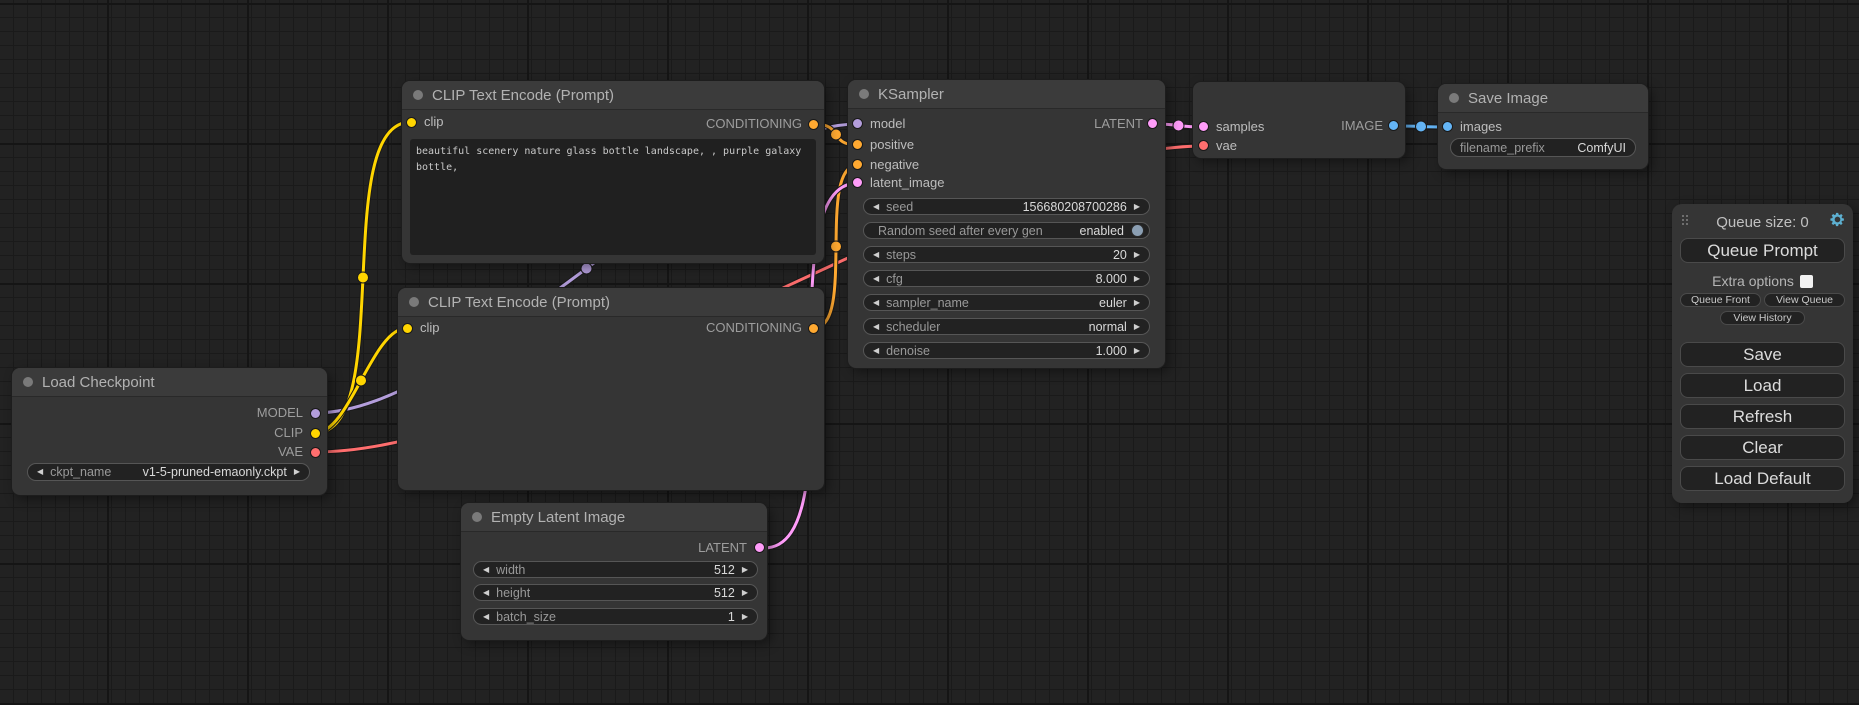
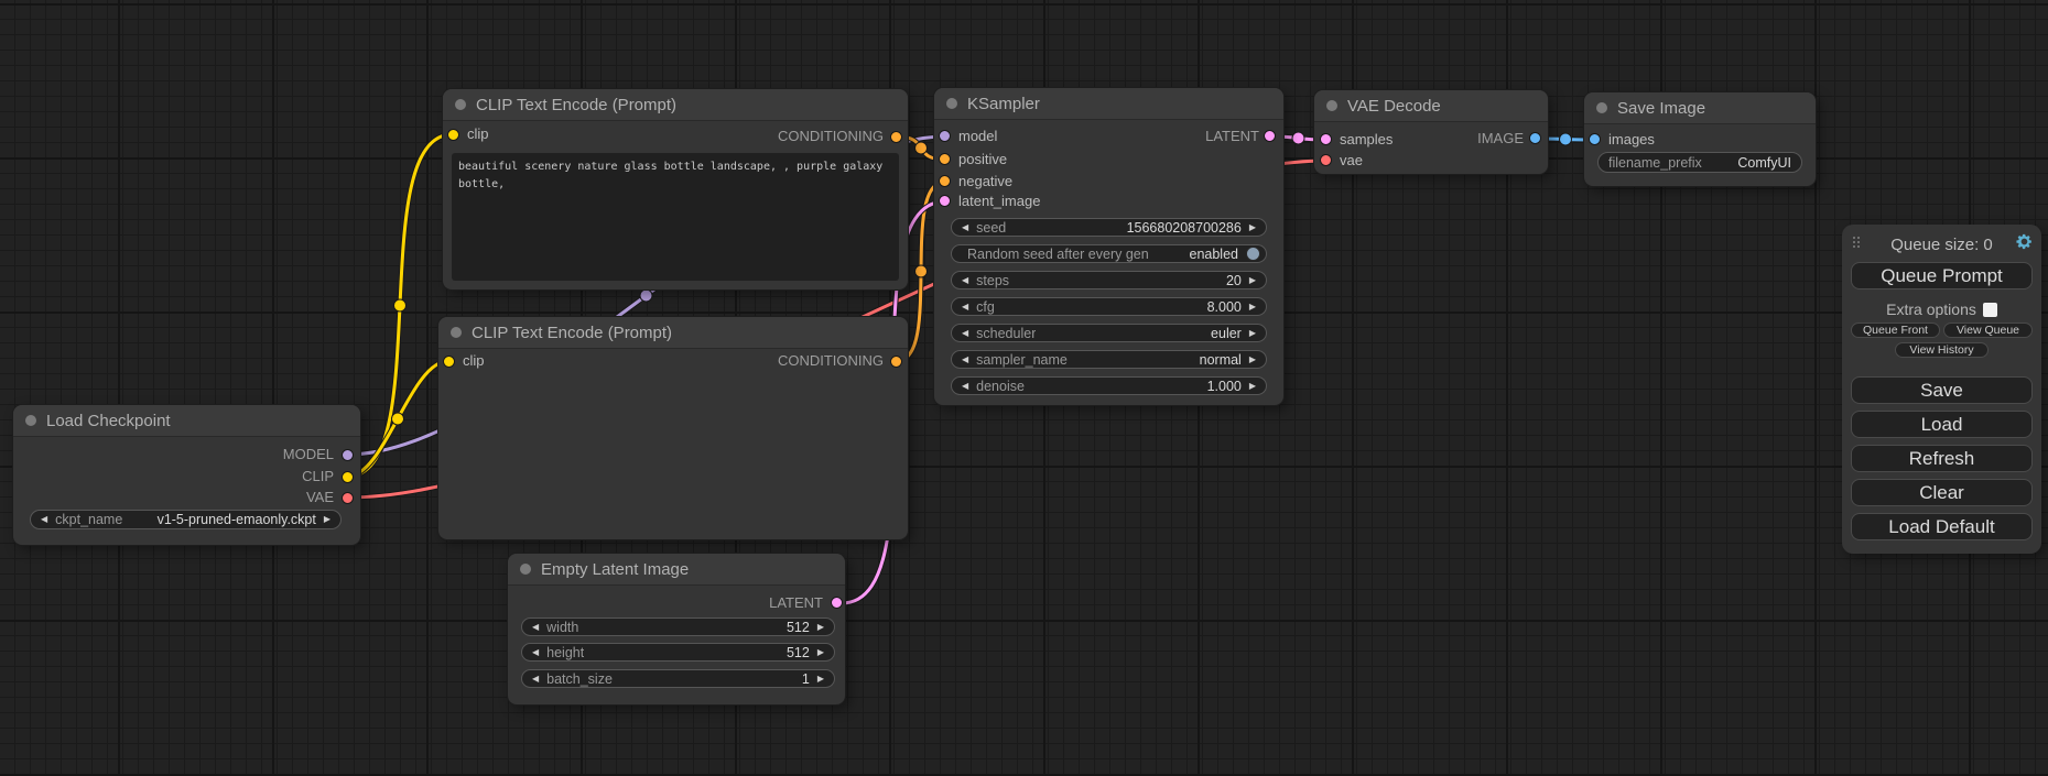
  Load Checkpoint
  MODEL
  CLIP
  VAE
  ◀
  ckpt_name
  v1-5-pruned-emaonly.ckpt
  ▶
  CLIP Text Encode (Prompt)
  clip
  CONDITIONING
  beautiful scenery nature glass bottle landscape, , purple galaxy bottle,
  CLIP Text Encode (Prompt)
  clip
  CONDITIONING
  KSampler
  model
  positive
  negative
  latent_image
  LATENT
  ◀
  seed
  156680208700286
  ▶
  Random seed after every gen
  enabled
  ◀
  steps
  20
  ▶
  ◀
  cfg
  8.000
  ▶
  ◀
- sampler_name
+ scheduler
  euler
  ▶
  ◀
- scheduler
+ sampler_name
  normal
  ▶
  ◀
  denoise
  1.000
  ▶
+ VAE Decode
  samples
  vae
  IMAGE
  Save Image
  images
  filename_prefix
  ComfyUI
  Empty Latent Image
  LATENT
  ◀
  width
  512
  ▶
  ◀
  height
  512
  ▶
  ◀
  batch_size
  1
  ▶
  Queue size: 0
  Queue Prompt
  Extra options
  Queue Front
  View Queue
  View History
  Save
  Load
  Refresh
  Clear
  Load Default
